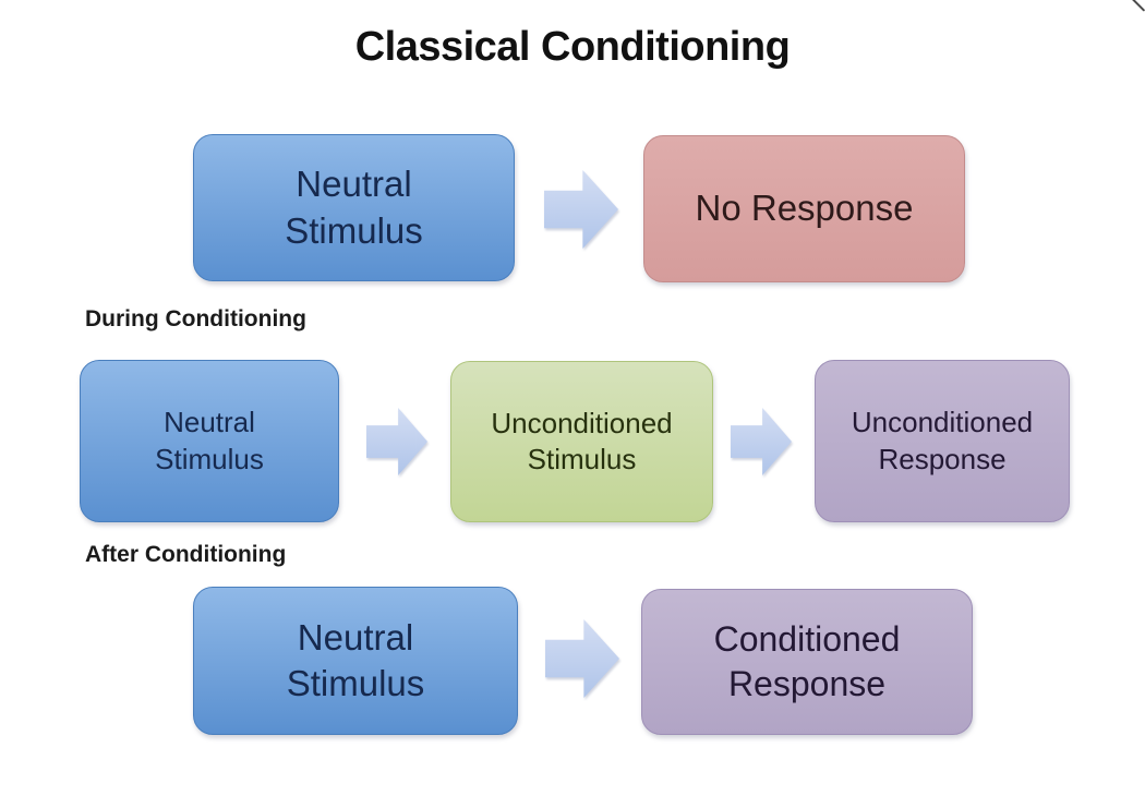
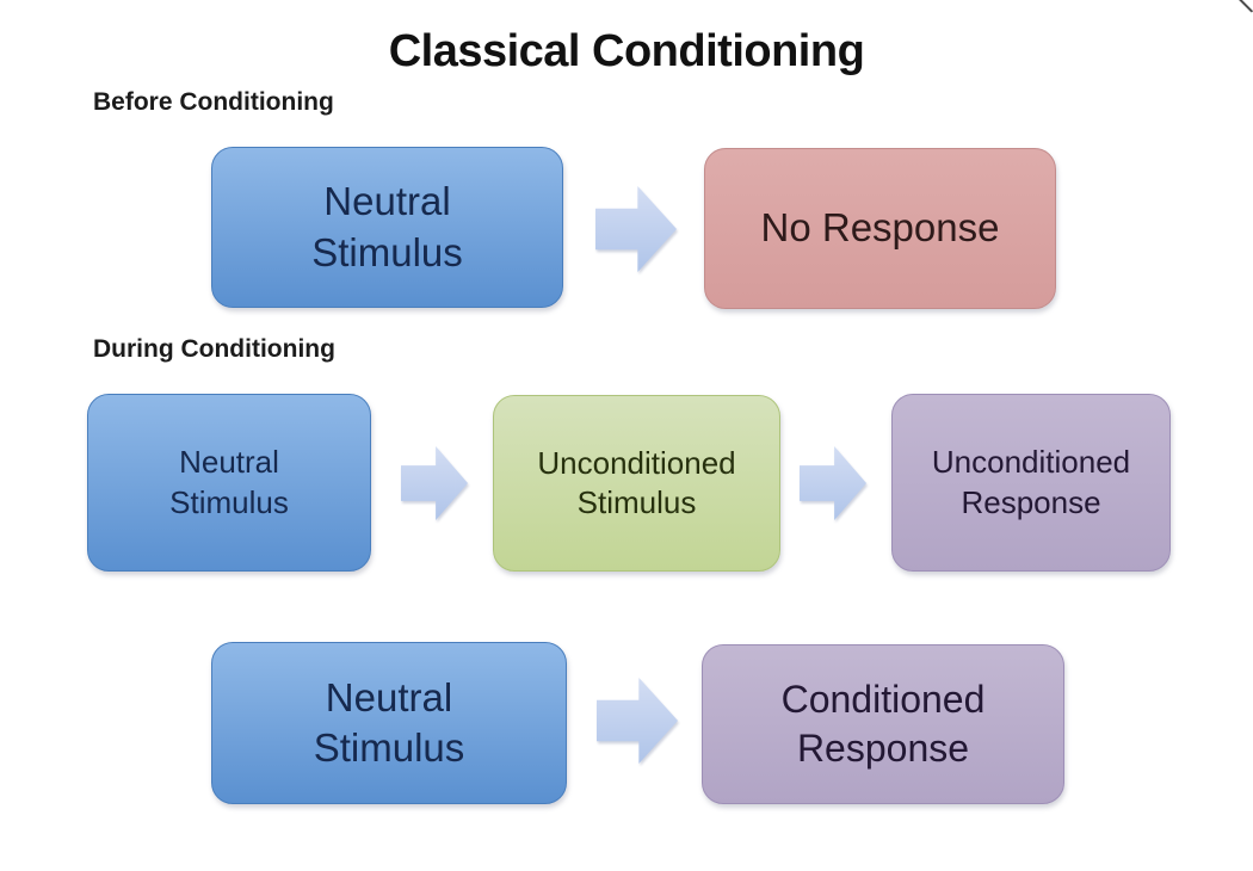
  Classical Conditioning
+ Before Conditioning
  Neutral
  Stimulus
  No Response
  During Conditioning
  Neutral
  Stimulus
  Unconditioned
  Stimulus
  Unconditioned
  Response
- After Conditioning
  Neutral
  Stimulus
  Conditioned
  Response
